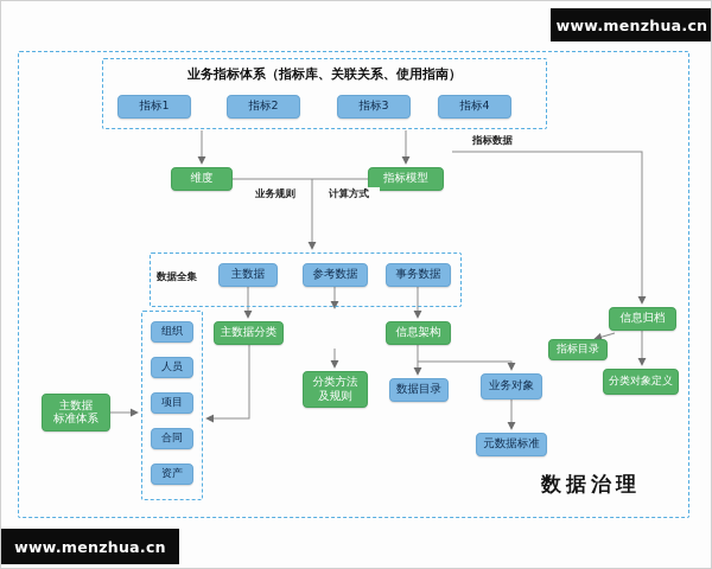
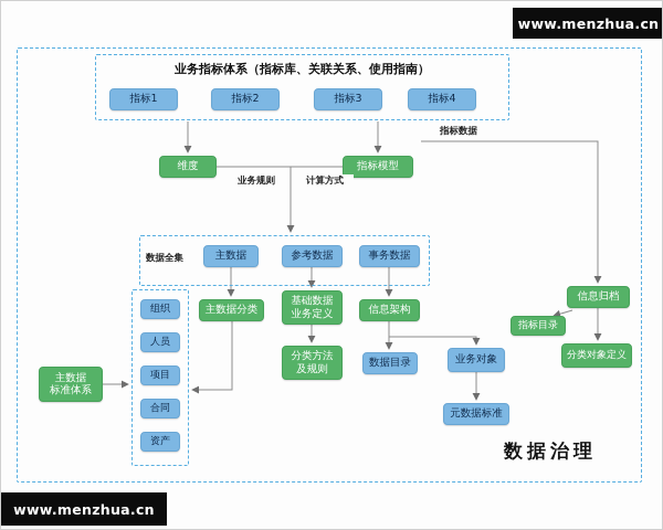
  业务指标体系（指标库、关联关系、使用指南）
  指标1
  指标2
  指标3
  指标4
  维度
  指标模型
  业务规则
  计算方式
  指标数据
  数据全集
  主数据
  参考数据
  事务数据
  主数据分类
  主数据
  标准体系
  组织
  人员
  项目
  合同
  资产
+ 基础数据
+ 业务定义
  分类方法
  及规则
  信息架构
  数据目录
  业务对象
  元数据标准
  信息归档
  指标目录
  分类对象定义
  数据治理
  www.menzhua.cn
  www.menzhua.cn
